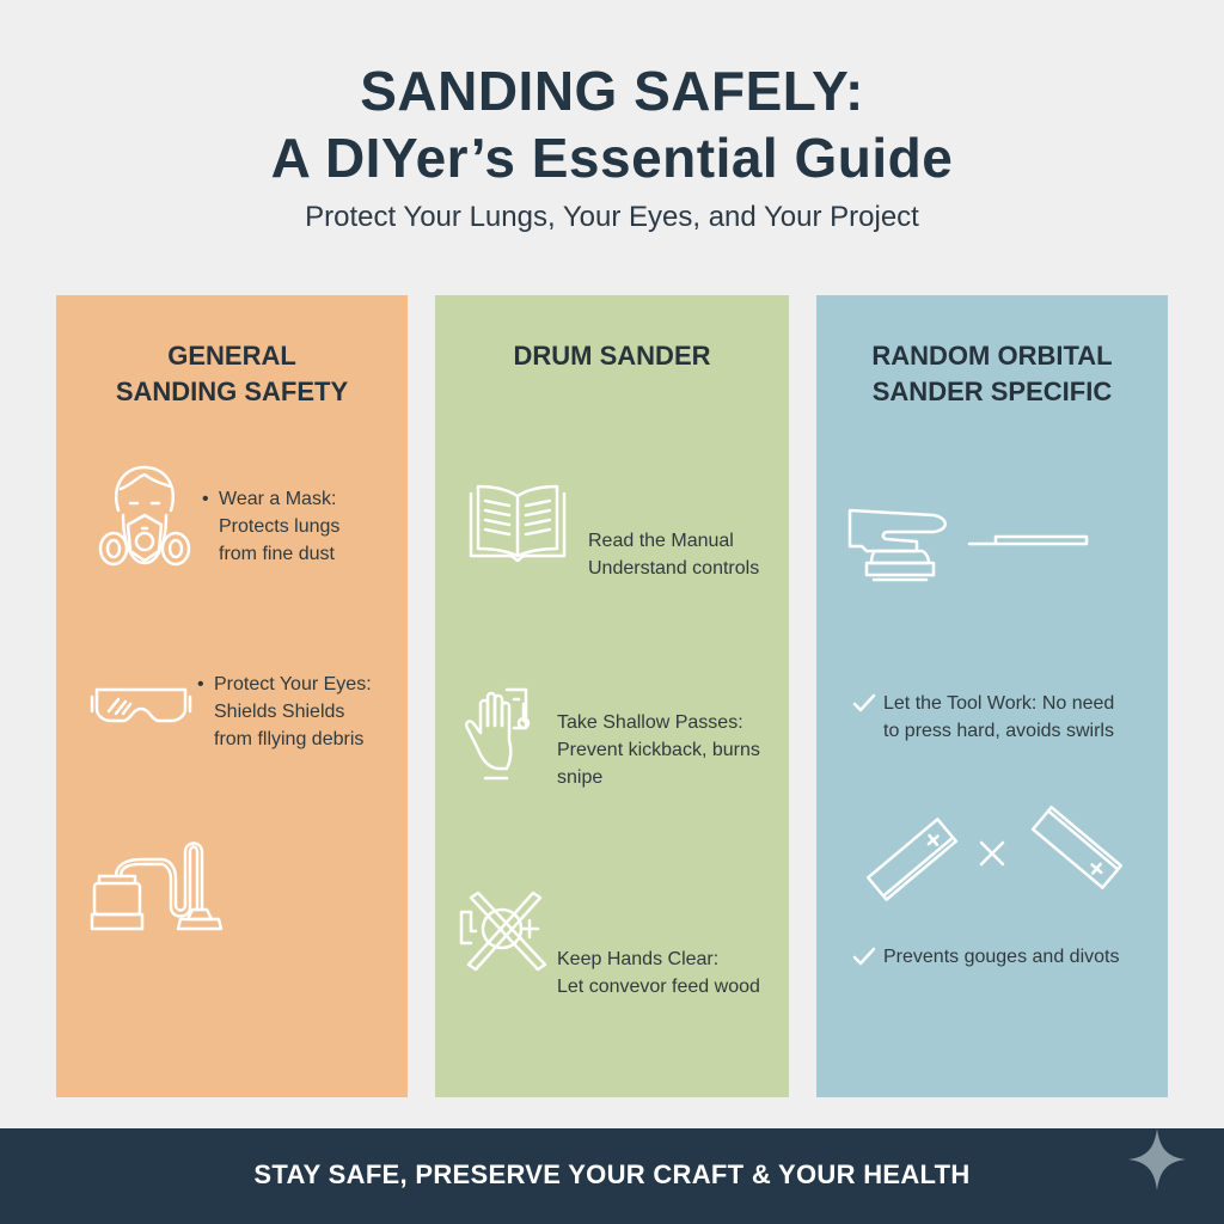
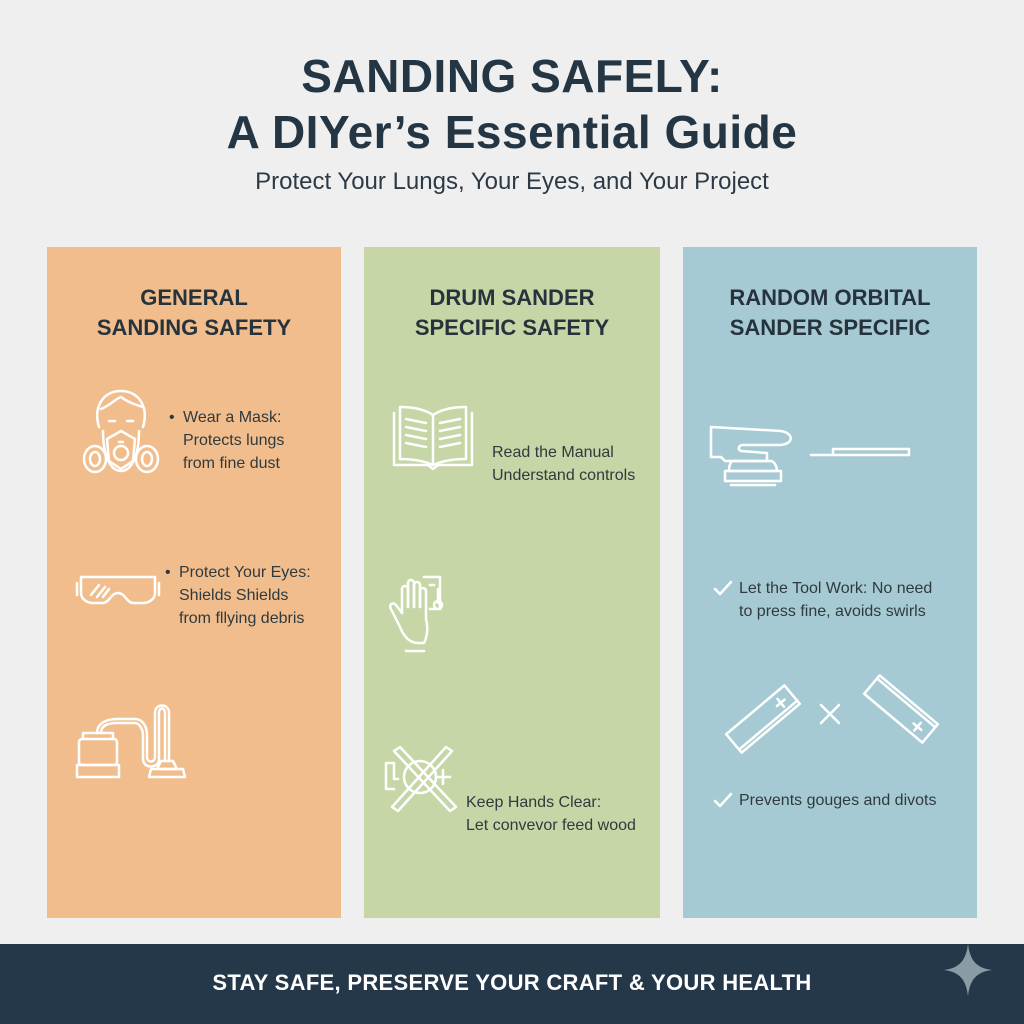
  SANDING SAFELY:
  A DIYer’s Essential Guide
  Protect Your Lungs, Your Eyes, and Your Project
  GENERAL
  SANDING SAFETY
  Wear a Mask:
  Protects lungs
  from fine dust
  Protect Your Eyes:
  Shields Shields
  from fllying debris
  DRUM SANDER
+ SPECIFIC SAFETY
  Read the Manual
  Understand controls
- Take Shallow Passes:
- Prevent kickback, burns
- snipe
  Keep Hands Clear:
  Let convevor feed wood
  RANDOM ORBITAL
  SANDER SPECIFIC
  Let the Tool Work: No need
- to press hard, avoids swirls
+ to press fine, avoids swirls
  Prevents gouges and divots
  STAY SAFE, PRESERVE YOUR CRAFT & YOUR HEALTH
